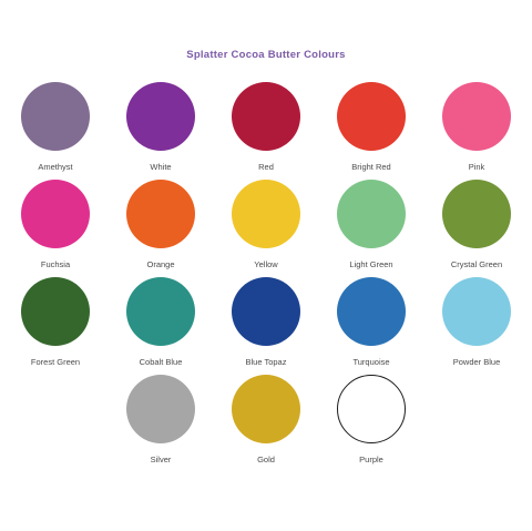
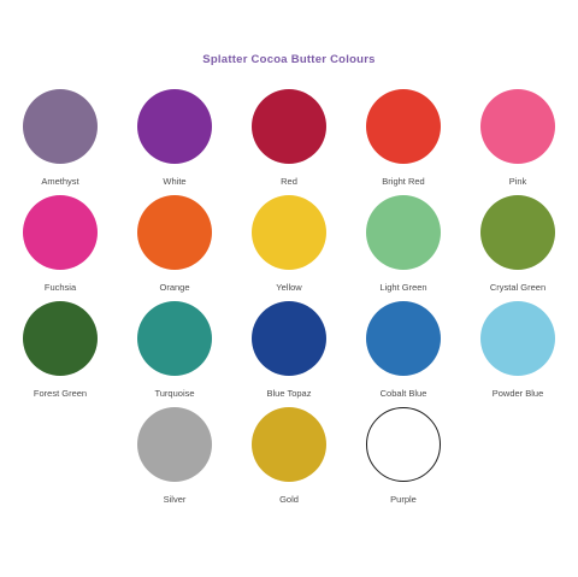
  Splatter Cocoa Butter Colours
  Amethyst
  White
  Red
  Bright Red
  Pink
  Fuchsia
  Orange
  Yellow
  Light Green
  Crystal Green
  Forest Green
- Cobalt Blue
+ Turquoise
  Blue Topaz
- Turquoise
+ Cobalt Blue
  Powder Blue
  Silver
  Gold
  Purple
